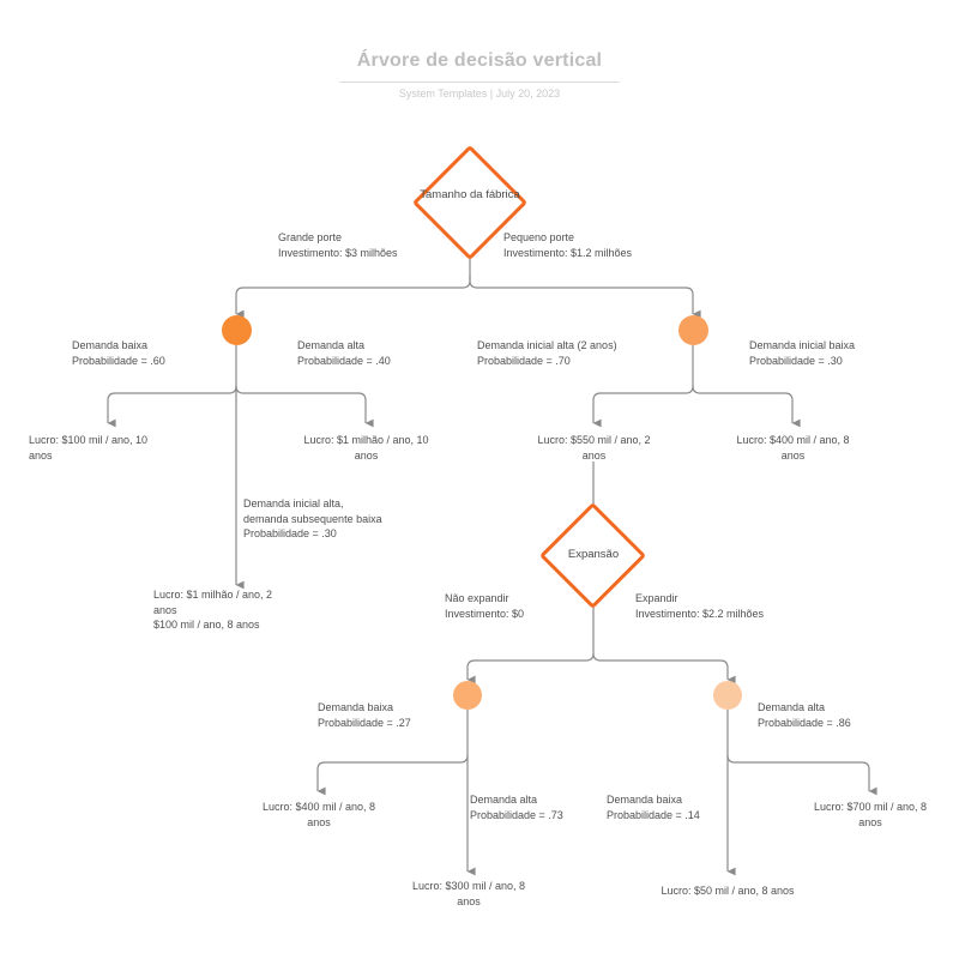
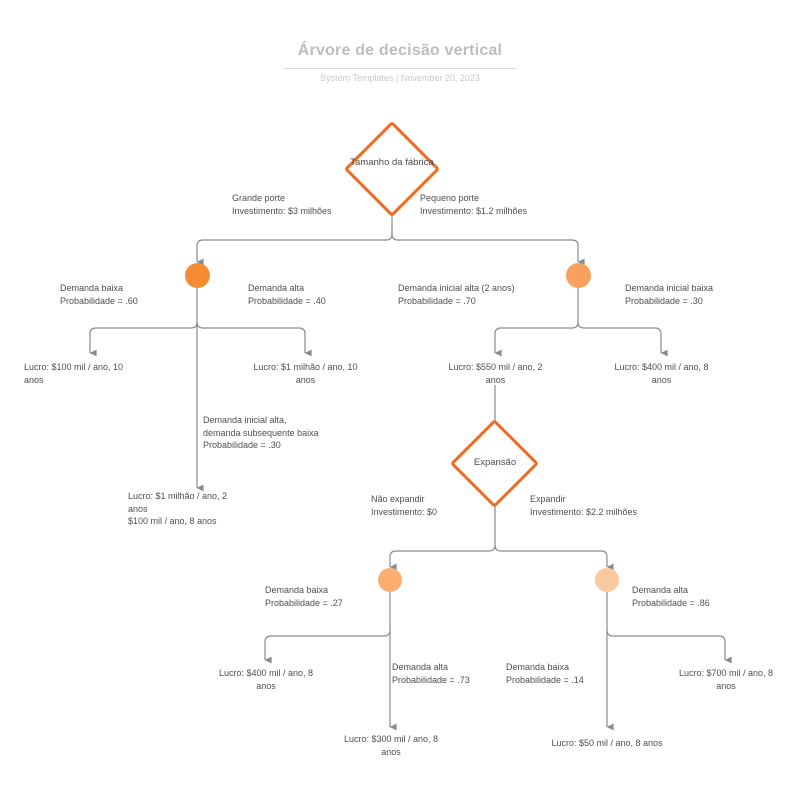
  Árvore de decisão vertical
- System Templates | July 20, 2023
+ System Templates | November 20, 2023
  Tamanho da fábrica
  Expansão
  Grande porte
  Investimento: $3 milhões
  Pequeno porte
  Investimento: $1.2 milhões
  Demanda baixa
  Probabilidade = .60
  Demanda alta
  Probabilidade = .40
  Demanda inicial alta (2 anos)
  Probabilidade = .70
  Demanda inicial baixa
  Probabilidade = .30
  Demanda inicial alta,
  demanda subsequente baixa
  Probabilidade = .30
  Não expandir
  Investimento: $0
  Expandir
  Investimento: $2.2 milhões
  Demanda baixa
  Probabilidade = .27
  Demanda alta
  Probabilidade = .86
  Demanda alta
  Probabilidade = .73
  Demanda baixa
  Probabilidade = .14
  Lucro: $100 mil / ano, 10
  anos
  Lucro: $1 milhão / ano, 10
  anos
  Lucro: $550 mil / ano, 2
  anos
  Lucro: $400 mil / ano, 8
  anos
  Lucro: $1 milhão / ano, 2
  anos
  $100 mil / ano, 8 anos
  Lucro: $400 mil / ano, 8
  anos
  Lucro: $700 mil / ano, 8
  anos
  Lucro: $300 mil / ano, 8
  anos
  Lucro: $50 mil / ano, 8 anos
